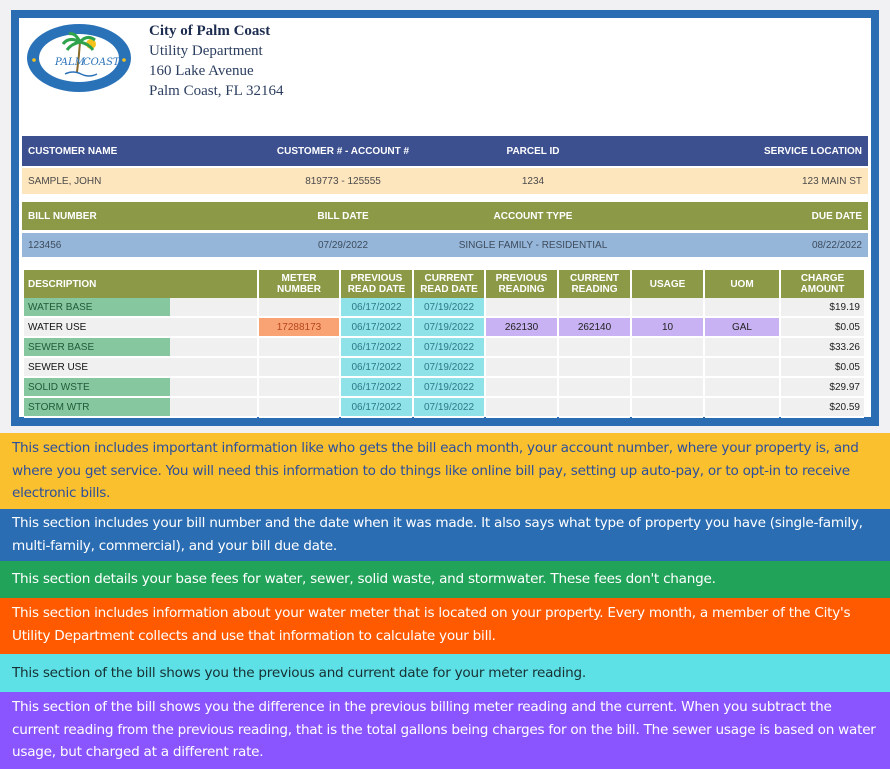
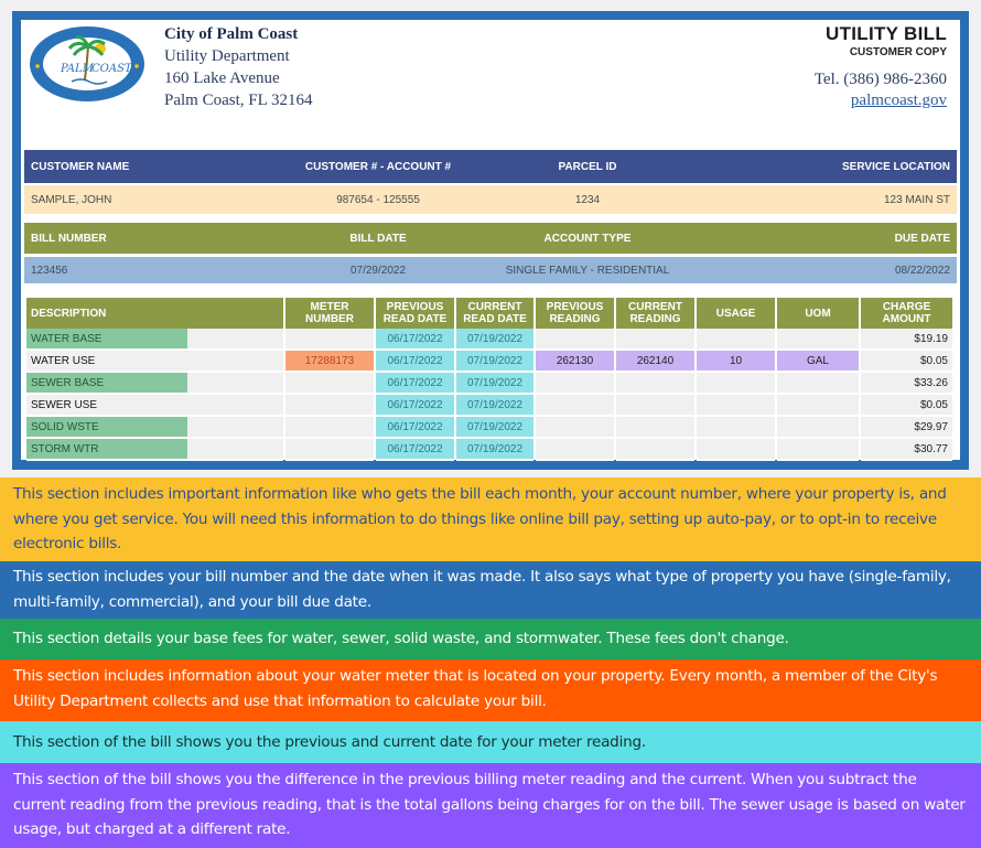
  PALM
  COAST
  City of Palm Coast
  Utility Department
  160 Lake Avenue
  Palm Coast, FL 32164
+ UTILITY BILL
+ CUSTOMER COPY
+ Tel. (386) 986-2360
+ palmcoast.gov
  CUSTOMER NAME
  CUSTOMER # - ACCOUNT #
  PARCEL ID
  SERVICE LOCATION
  SAMPLE, JOHN
- 819773 - 125555
+ 987654 - 125555
  1234
  123 MAIN ST
  BILL NUMBER
  BILL DATE
  ACCOUNT TYPE
  DUE DATE
  123456
  07/29/2022
  SINGLE FAMILY - RESIDENTIAL
  08/22/2022
  DESCRIPTION	METERNUMBER	PREVIOUSREAD DATE	CURRENTREAD DATE	PREVIOUSREADING	CURRENTREADING	USAGE	UOM	CHARGEAMOUNT
  WATER BASE		06/17/2022	07/19/2022					$19.19
  WATER USE	17288173	06/17/2022	07/19/2022	262130	262140	10	GAL	$0.05
  SEWER BASE		06/17/2022	07/19/2022					$33.26
  SEWER USE		06/17/2022	07/19/2022					$0.05
  SOLID WSTE		06/17/2022	07/19/2022					$29.97
- STORM WTR		06/17/2022	07/19/2022					$20.59
+ STORM WTR		06/17/2022	07/19/2022					$30.77
  This section includes important information like who gets the bill each month, your account number, where your property is, and where you get service. You will need this information to do things like online bill pay, setting up auto-pay, or to opt-in to receive electronic bills.
  This section includes your bill number and the date when it was made. It also says what type of property you have (single-family, multi-family, commercial), and your bill due date.
  This section details your base fees for water, sewer, solid waste, and stormwater. These fees don't change.
  This section includes information about your water meter that is located on your property. Every month, a member of the City's Utility Department collects and use that information to calculate your bill.
  This section of the bill shows you the previous and current date for your meter reading.
  This section of the bill shows you the difference in the previous billing meter reading and the current. When you subtract the current reading from the previous reading, that is the total gallons being charges for on the bill. The sewer usage is based on water usage, but charged at a different rate.
